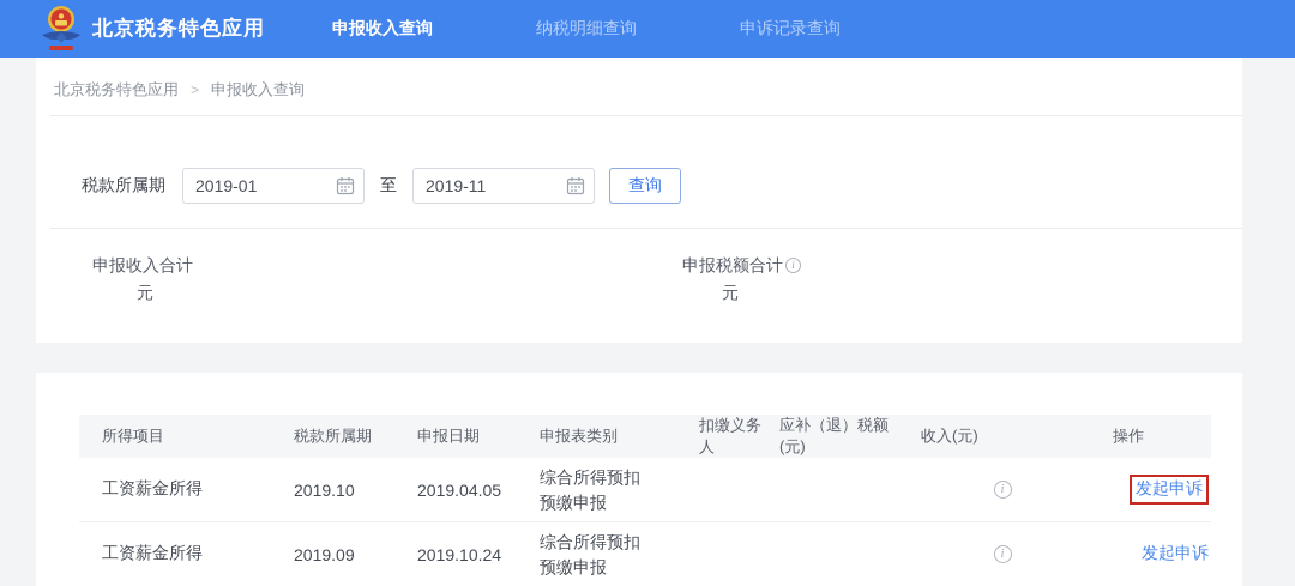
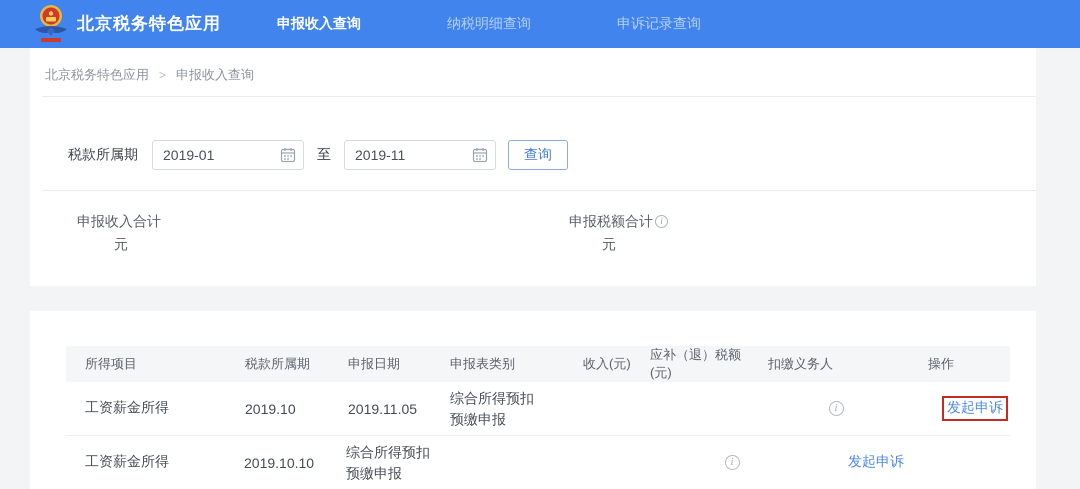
  北京税务特色应用
  申报收入查询
  纳税明细查询
  申诉记录查询
  北京税务特色应用
  >
  申报收入查询
  税款所属期
  2019-01
  至
  2019-11
  查询
  申报收入合计
  元
  申报税额合计 i
  元
  所得项目
  税款所属期
  申报日期
  申报表类别
- 扣缴义务人
+ 收入(元)
  应补（退）税额(元)
- 收入(元)
+ 扣缴义务人
  操作
  工资薪金所得
  2019.10
- 2019.04.05
+ 2019.11.05
  综合所得预扣
  预缴申报
  i
  发起申诉
  工资薪金所得
- 2019.09
- 2019.10.24
+ 2019.10.10
  综合所得预扣
  预缴申报
  i
  发起申诉
